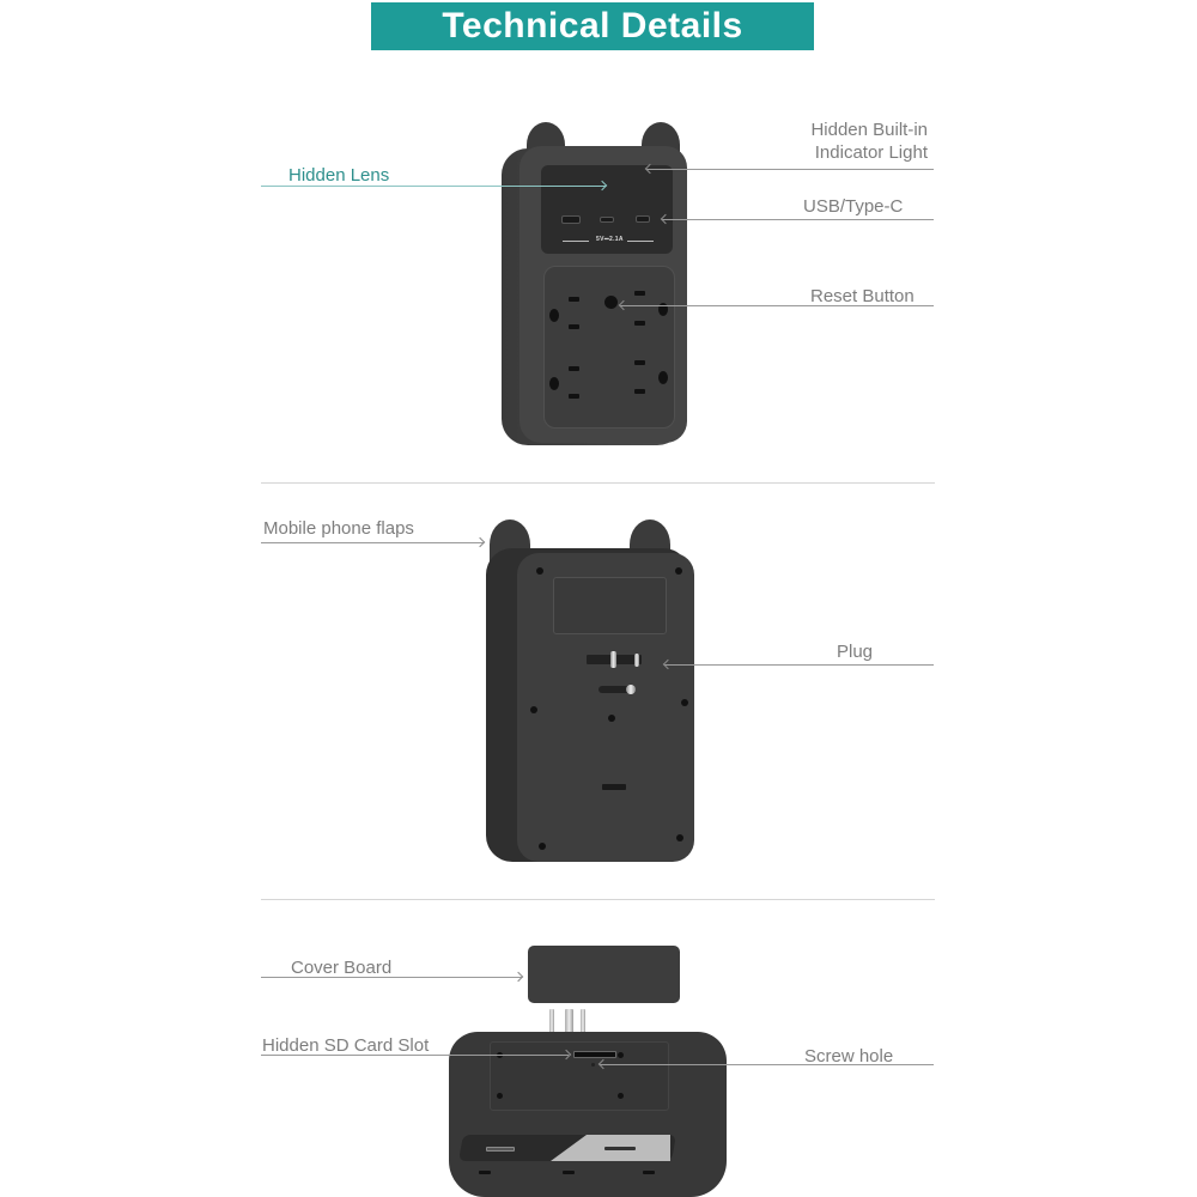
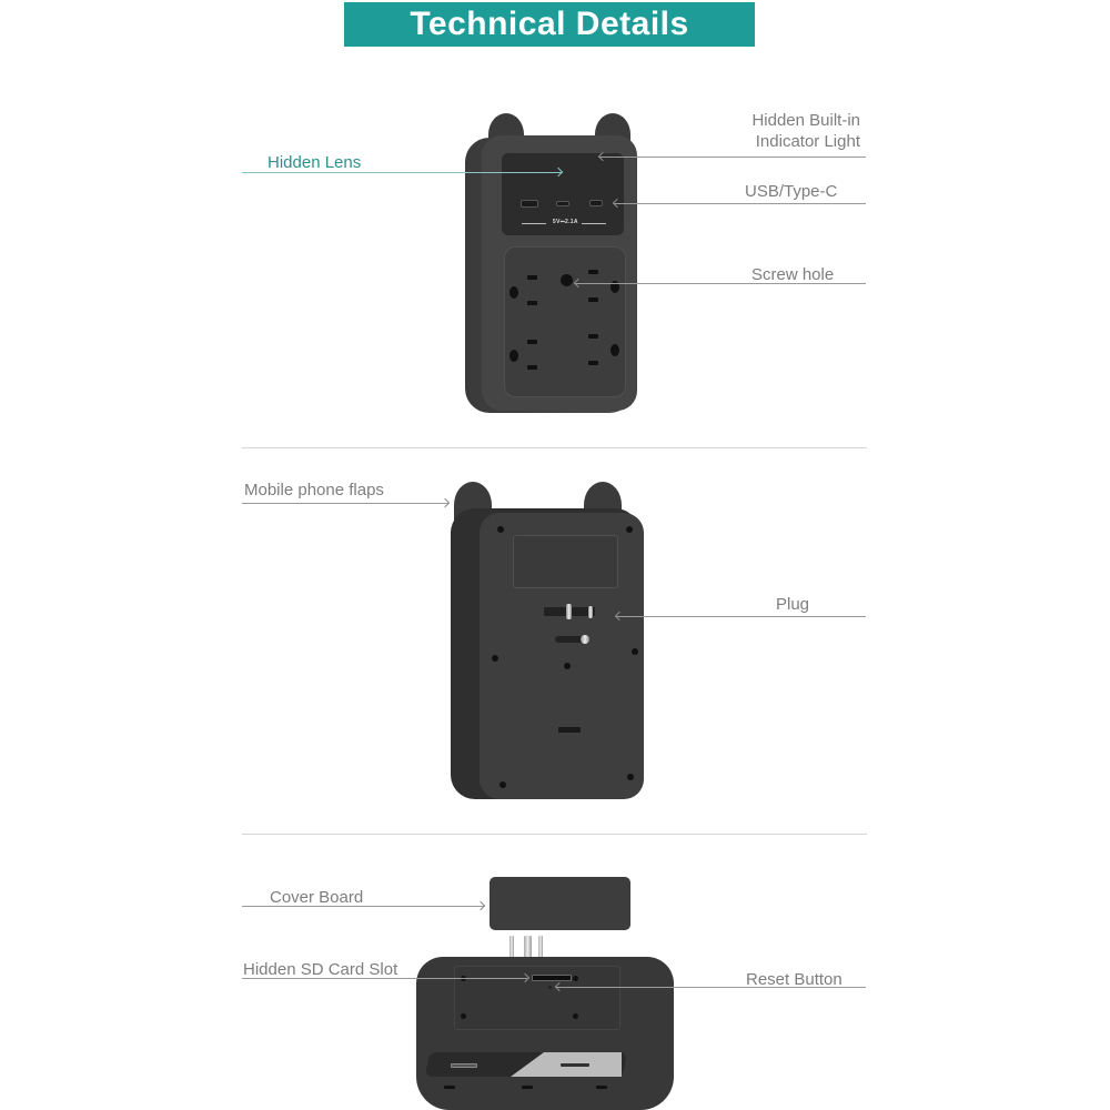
  Technical Details
  Hidden Lens
  Hidden Built-in
  Indicator Light
  USB/Type-C
- Reset Button
+ Screw hole
  Mobile phone flaps
  Plug
  Cover Board
  Hidden SD Card Slot
- Screw hole
+ Reset Button
